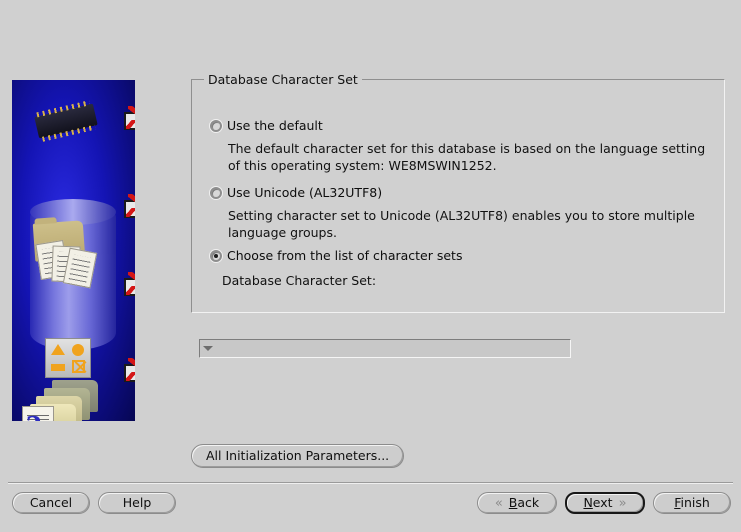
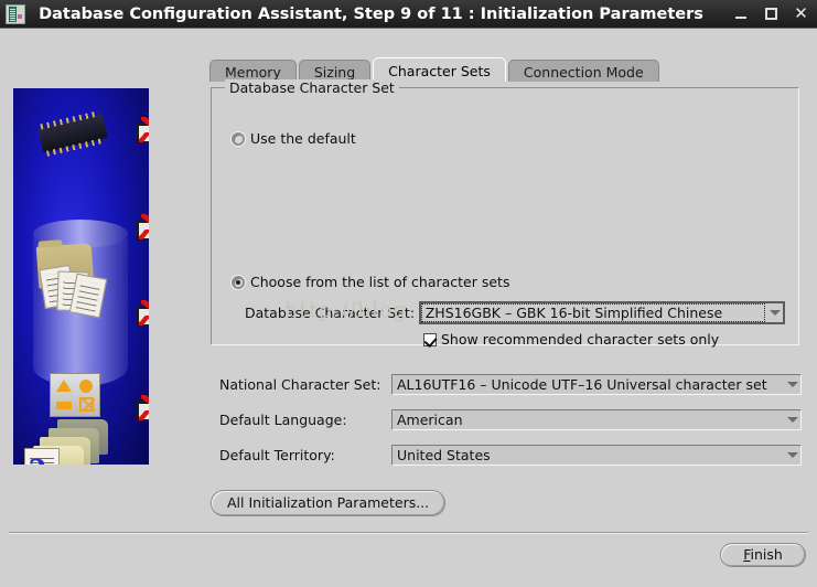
+ Database Configuration Assistant, Step 9 of 11 : Initialization Parameters
+ ✕
+ Memory
+ Sizing
+ Character Sets
+ Connection Mode
  Database Character Set
  Use the default
- The default character set for this database is based on the language setting of this operating system: WE8MSWIN1252.
- Use Unicode (AL32UTF8)
- Setting character set to Unicode (AL32UTF8) enables you to store multiple language groups.
  Choose from the list of character sets
  Database Character Set:
+ ZHS16GBK – GBK 16-bit Simplified Chinese
+ Show recommended character sets only
+ http://blog.
+ National Character Set:
+ AL16UTF16 – Unicode UTF–16 Universal character set
+ Default Language:
+ American
+ Default Territory:
+ United States
  All Initialization Parameters...
- Cancel
- Help
- «
- Back
- Next
- »
  Finish
